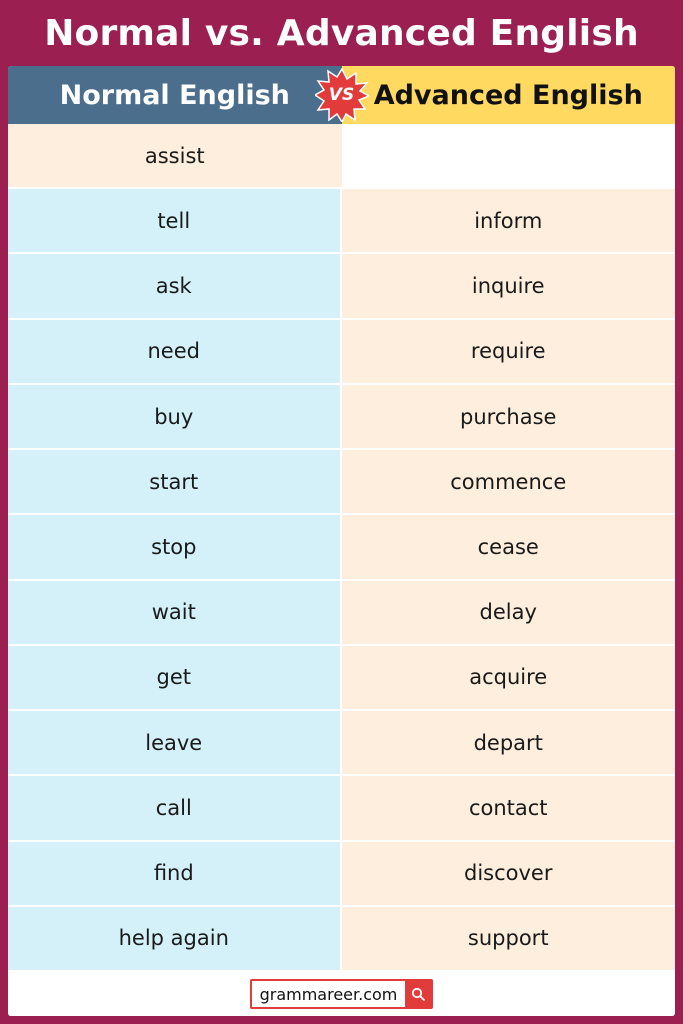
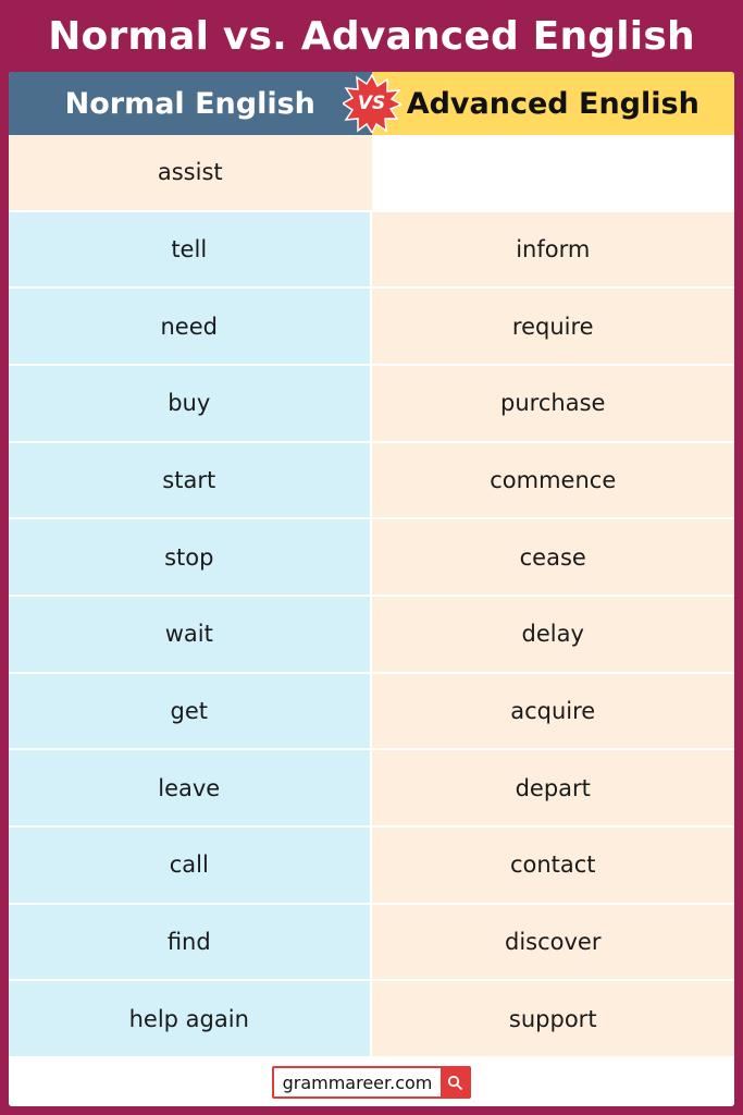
  Normal vs. Advanced English
  Normal English
  Advanced English
  VS
  assist
  tell
  inform
- ask
- inquire
  need
  require
  buy
  purchase
  start
  commence
  stop
  cease
  wait
  delay
  get
  acquire
  leave
  depart
  call
  contact
  find
  discover
  help again
  support
  grammareer.com
